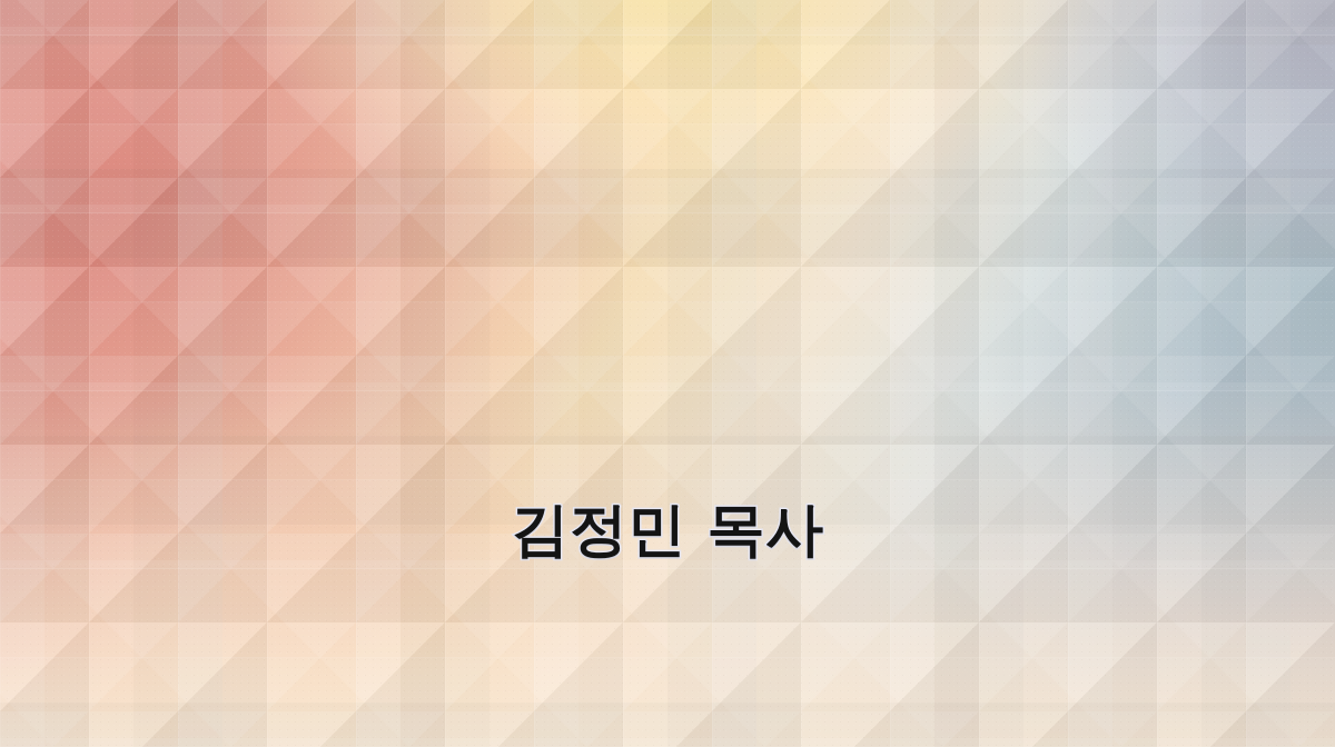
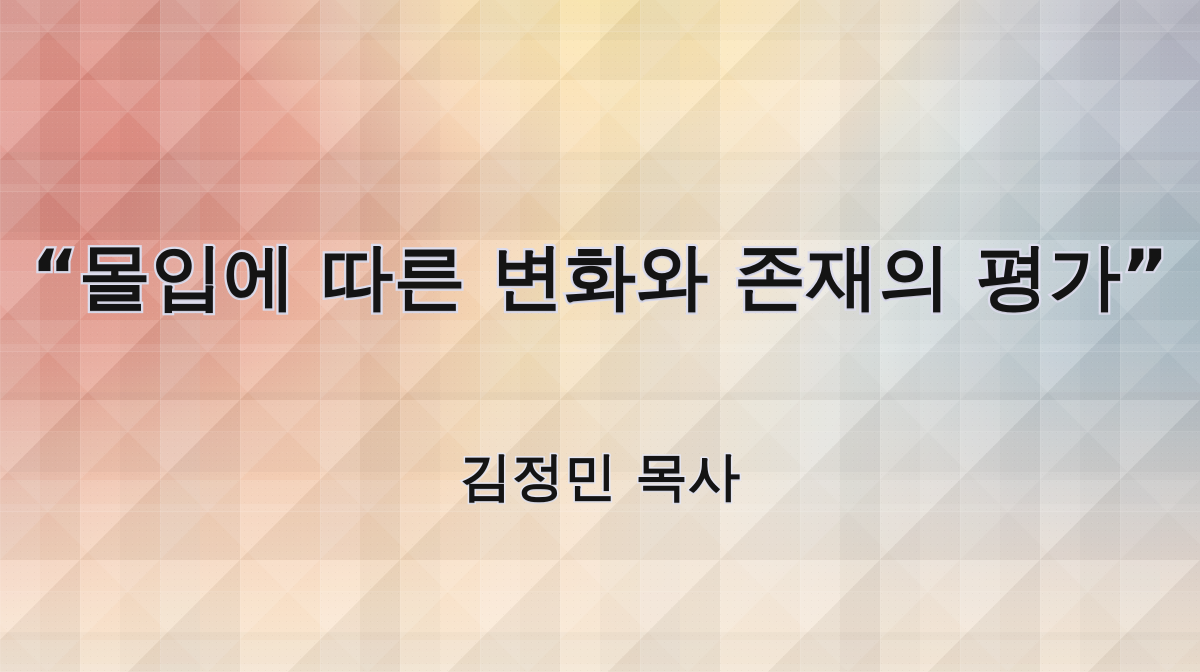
+ “몰입에 따른 변화와 존재의 평가”
  김정민 목사
